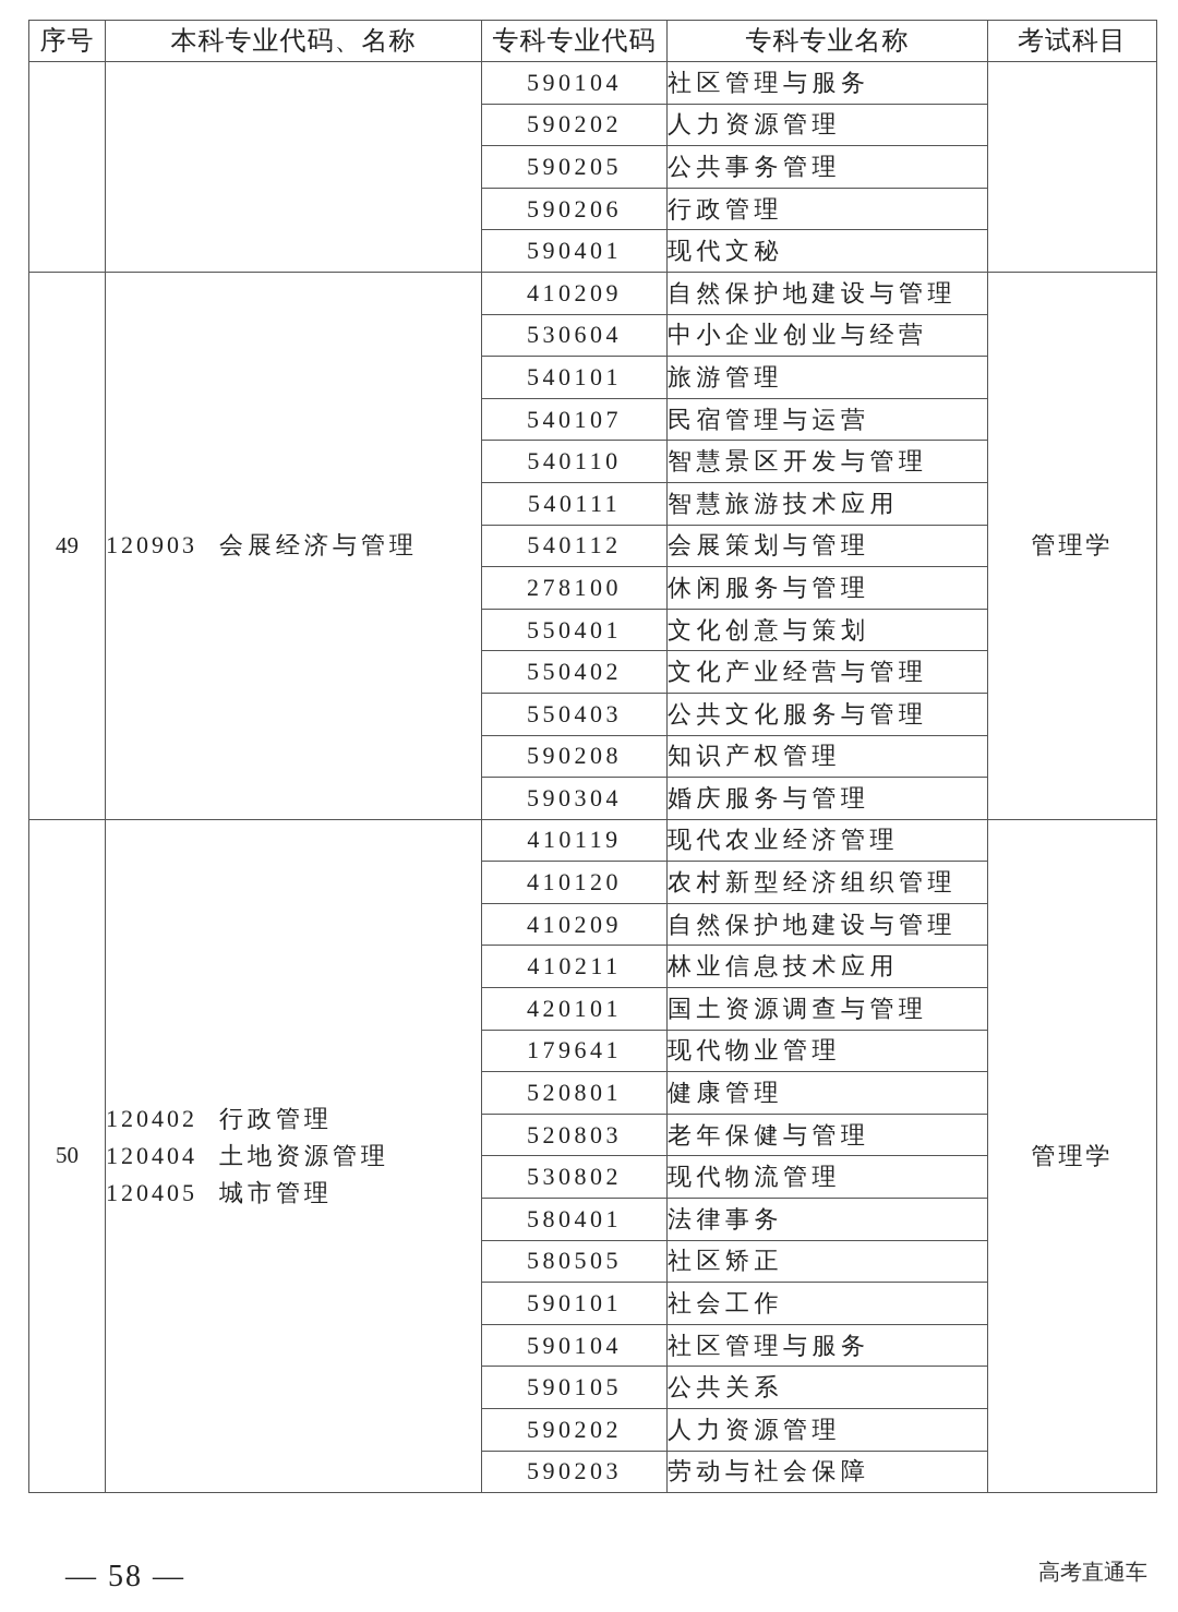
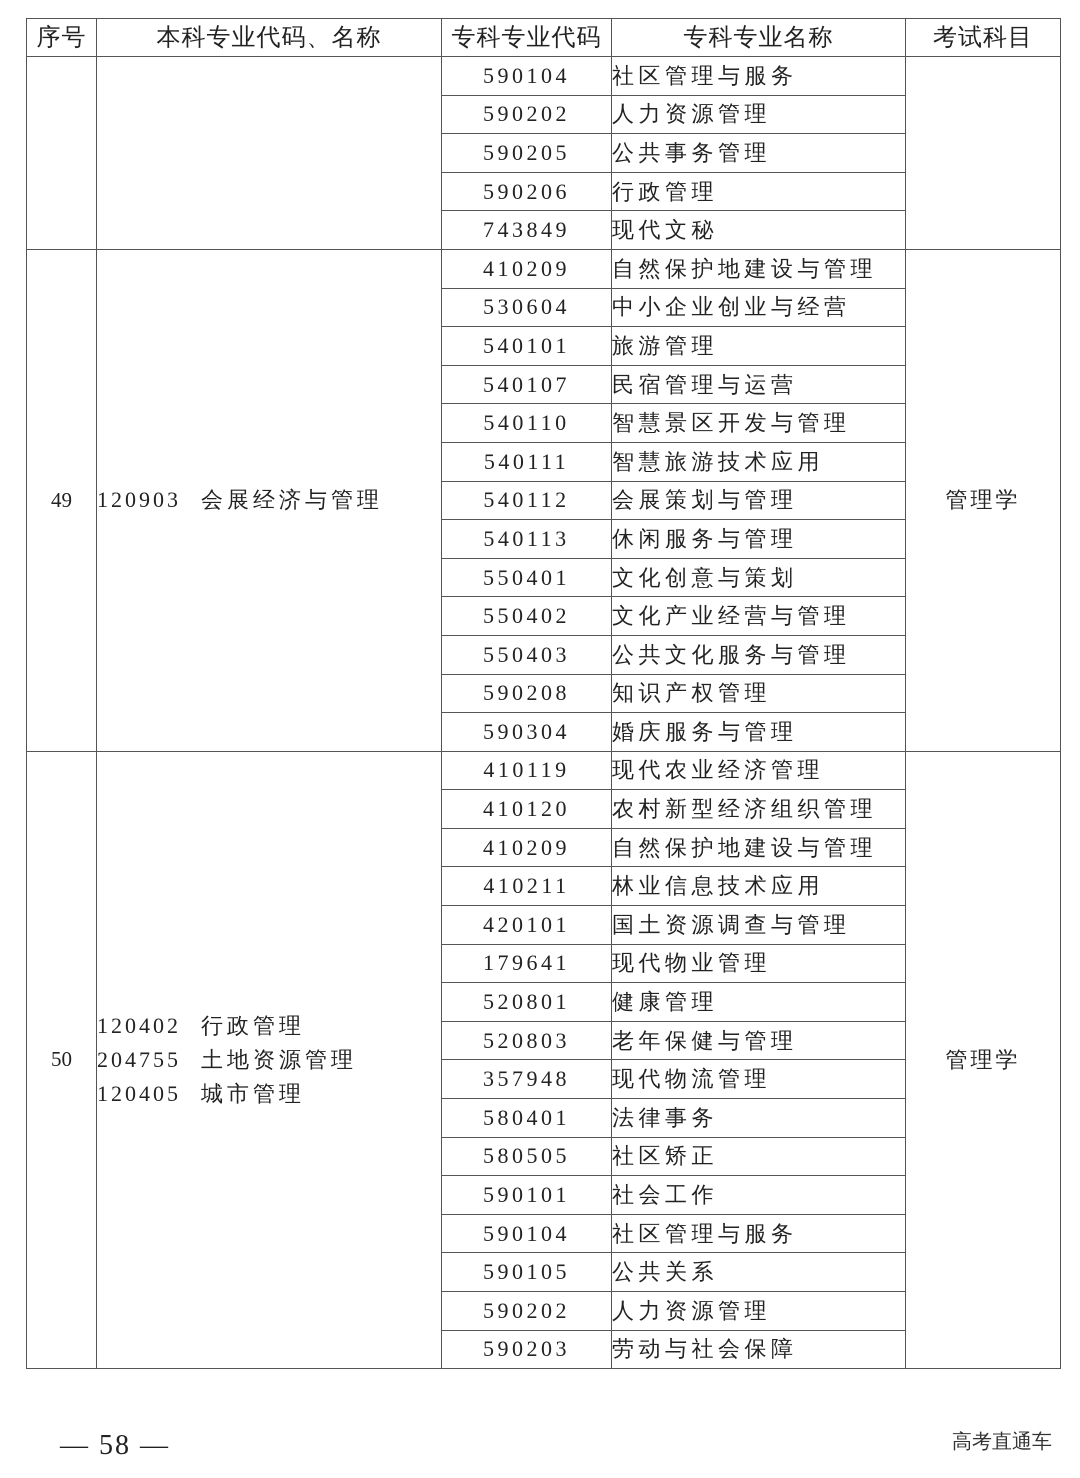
  序号	本科专业代码、名称	专科专业代码	专科专业名称	考试科目
  		590104	社区管理与服务
  590202	人力资源管理
  590205	公共事务管理
  590206	行政管理
- 590401	现代文秘
+ 743849	现代文秘
  49	120903 会展经济与管理	410209	自然保护地建设与管理	管理学
  530604	中小企业创业与经营
  540101	旅游管理
  540107	民宿管理与运营
  540110	智慧景区开发与管理
  540111	智慧旅游技术应用
  540112	会展策划与管理
- 278100	休闲服务与管理
+ 540113	休闲服务与管理
  550401	文化创意与策划
  550402	文化产业经营与管理
  550403	公共文化服务与管理
  590208	知识产权管理
  590304	婚庆服务与管理
- 50	120402 行政管理120404 土地资源管理120405 城市管理	410119	现代农业经济管理	管理学
+ 50	120402 行政管理204755 土地资源管理120405 城市管理	410119	现代农业经济管理	管理学
  410120	农村新型经济组织管理
  410209	自然保护地建设与管理
  410211	林业信息技术应用
  420101	国土资源调查与管理
  179641	现代物业管理
  520801	健康管理
  520803	老年保健与管理
- 530802	现代物流管理
+ 357948	现代物流管理
  580401	法律事务
  580505	社区矫正
  590101	社会工作
  590104	社区管理与服务
  590105	公共关系
  590202	人力资源管理
  590203	劳动与社会保障
  — 58 —
  高考直通车
